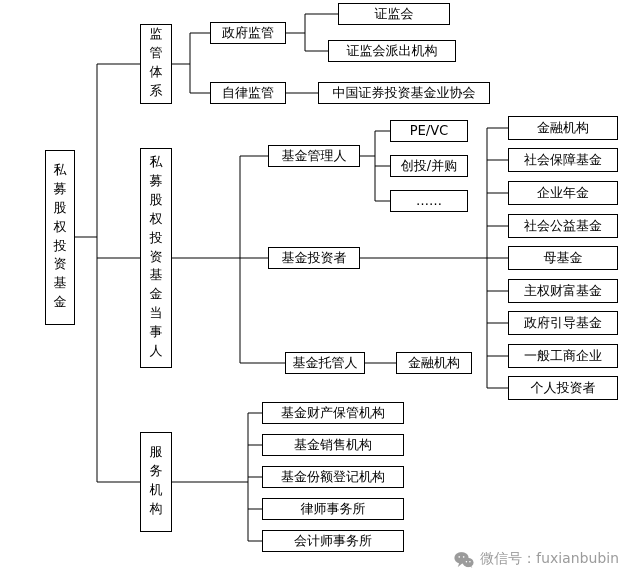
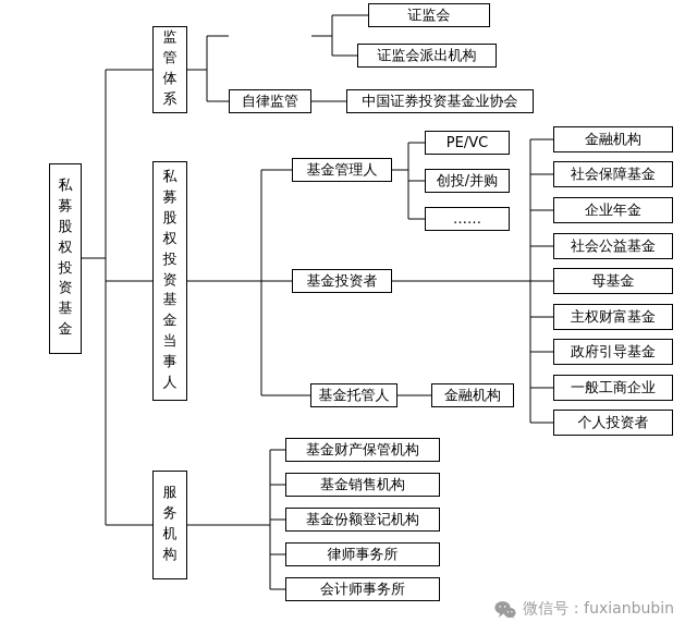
  私募股权投资基金
  监管体系
- 政府监管
  证监会
  证监会派出机构
  自律监管
  中国证券投资基金业协会
  私募股权投资基金当事人
  基金管理人
  PE/VC
  创投/并购
  ……
  基金投资者
  金融机构
  社会保障基金
  企业年金
  社会公益基金
  母基金
  主权财富基金
  政府引导基金
  一般工商企业
  个人投资者
  基金托管人
  金融机构
  服务机构
  基金财产保管机构
  基金销售机构
  基金份额登记机构
  律师事务所
  会计师事务所
  微信号：fuxianbubin
